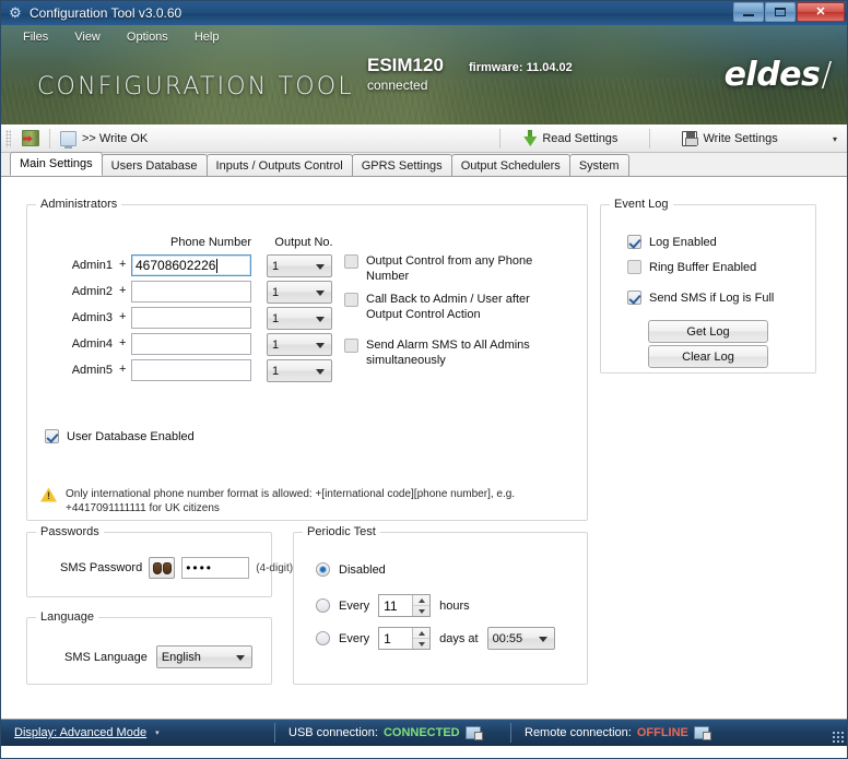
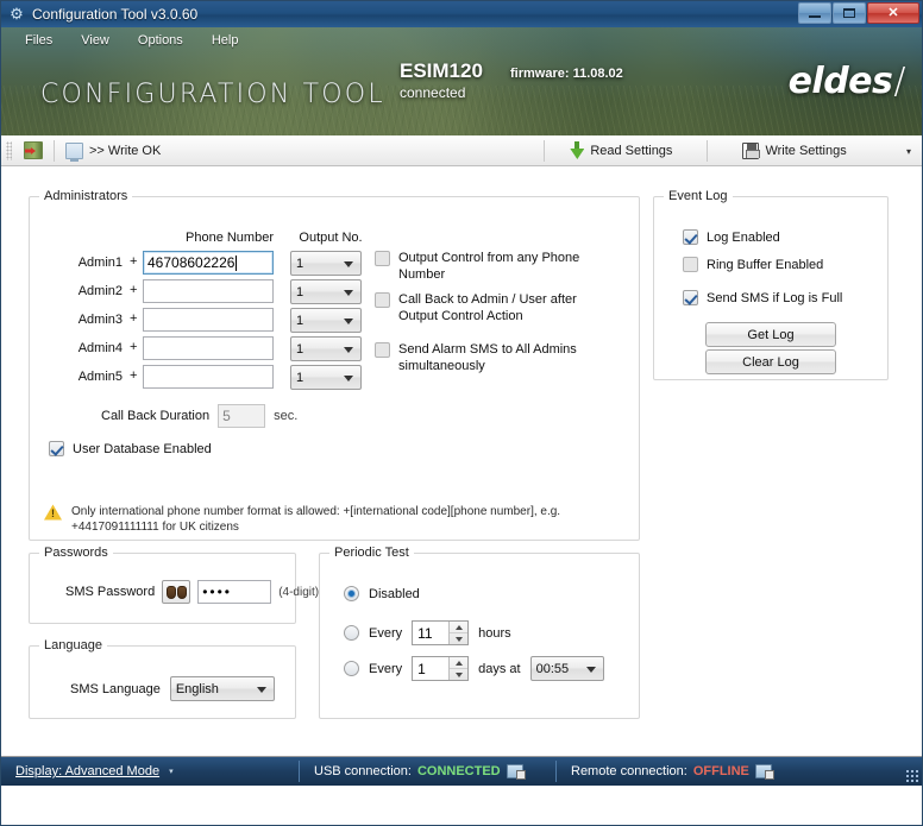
  ⚙
  Configuration Tool v3.0.60
  ✕
  Files
  View
  Options
  Help
  CONFIGURATION TOOL
  ESIM120
- firmware: 11.04.02
+ firmware: 11.08.02
  connected
  eldes/
  >> Write OK
  Read Settings
  Write Settings
  ▾
- Main Settings
- Users Database
- Inputs / Outputs Control
- GPRS Settings
- Output Schedulers
- System
  Administrators
  Phone Number
  Output No.
  Admin1
  +
  46708602226
  1
  Admin2
  +
  1
  Admin3
  +
  1
  Admin4
  +
  1
  Admin5
  +
  1
  Output Control from any Phone Number
  Call Back to Admin / User after Output Control Action
  Send Alarm SMS to All Admins simultaneously
+ Call Back Duration
+ 5
+ sec.
  User Database Enabled
  Only international phone number format is allowed: +[international code][phone number], e.g. +4417091111111 for UK citizens
  Event Log
  Log Enabled
  Ring Buffer Enabled
  Send SMS if Log is Full
  Get Log
  Clear Log
  Passwords
  SMS Password
  ••••
  (4-digit)
  Language
  SMS Language
  English
  Periodic Test
  Disabled
  Every
  11
  hours
  Every
  1
  days at
  00:55
  Display: Advanced Mode
  USB connection:
  CONNECTED
  Remote connection:
  OFFLINE
